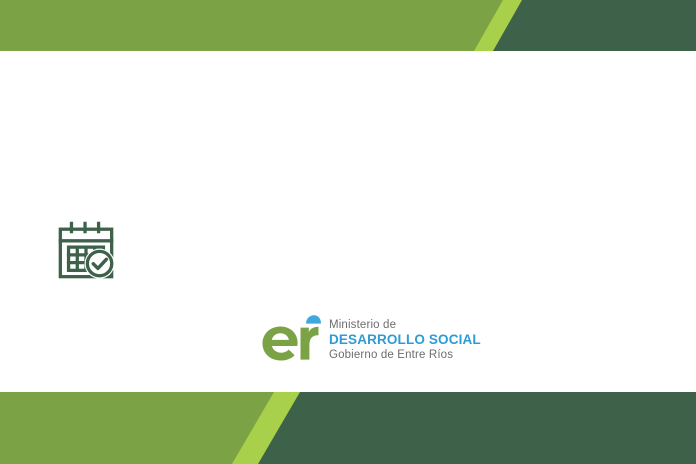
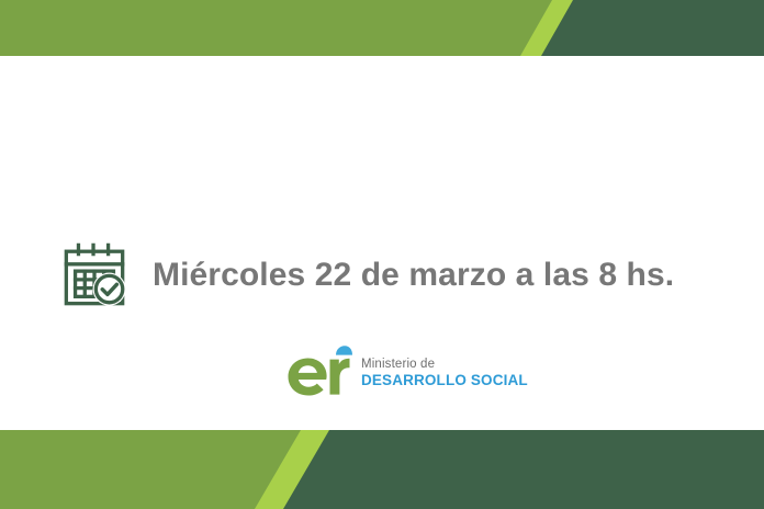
+ Miércoles 22 de marzo a las 8 hs.
  Ministerio de
  DESARROLLO SOCIAL
- Gobierno de Entre Ríos
